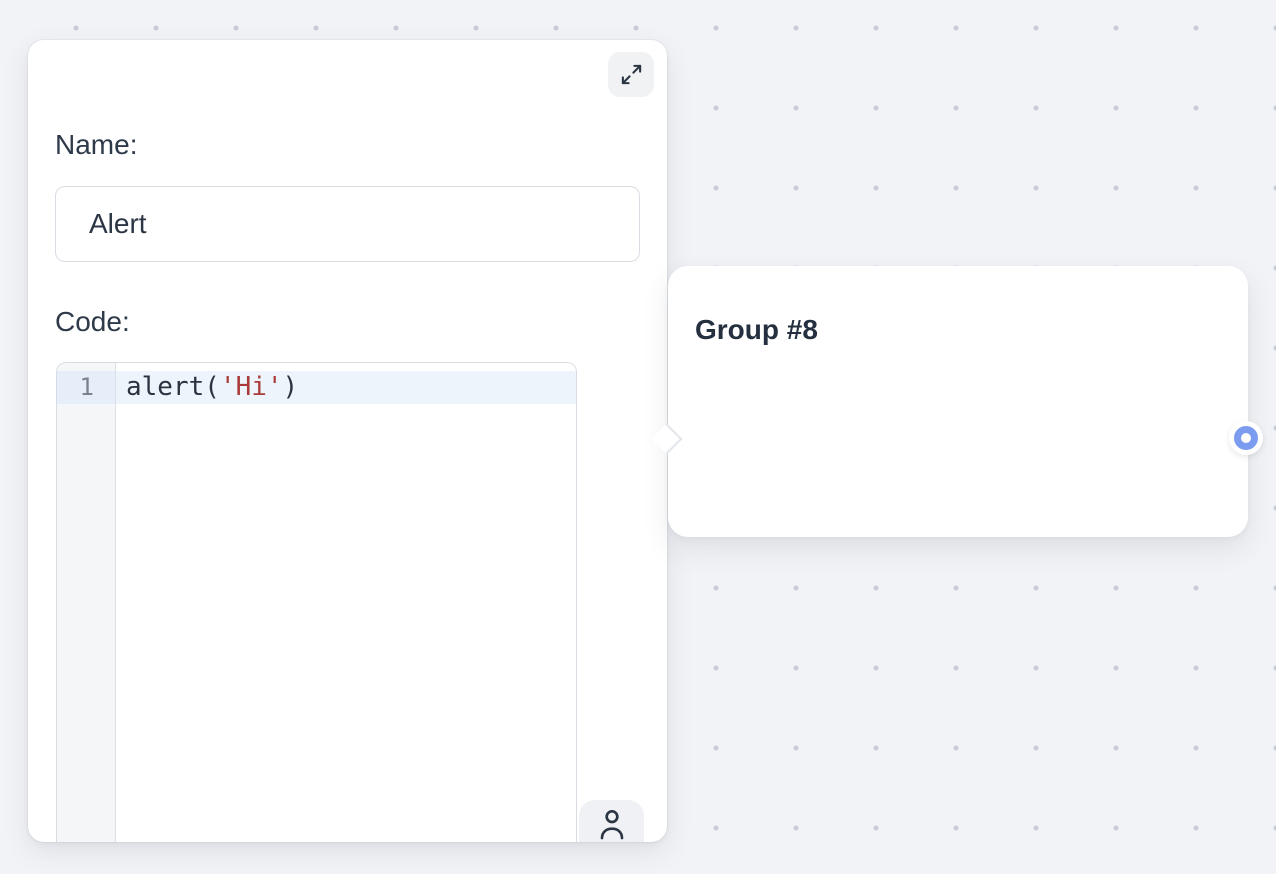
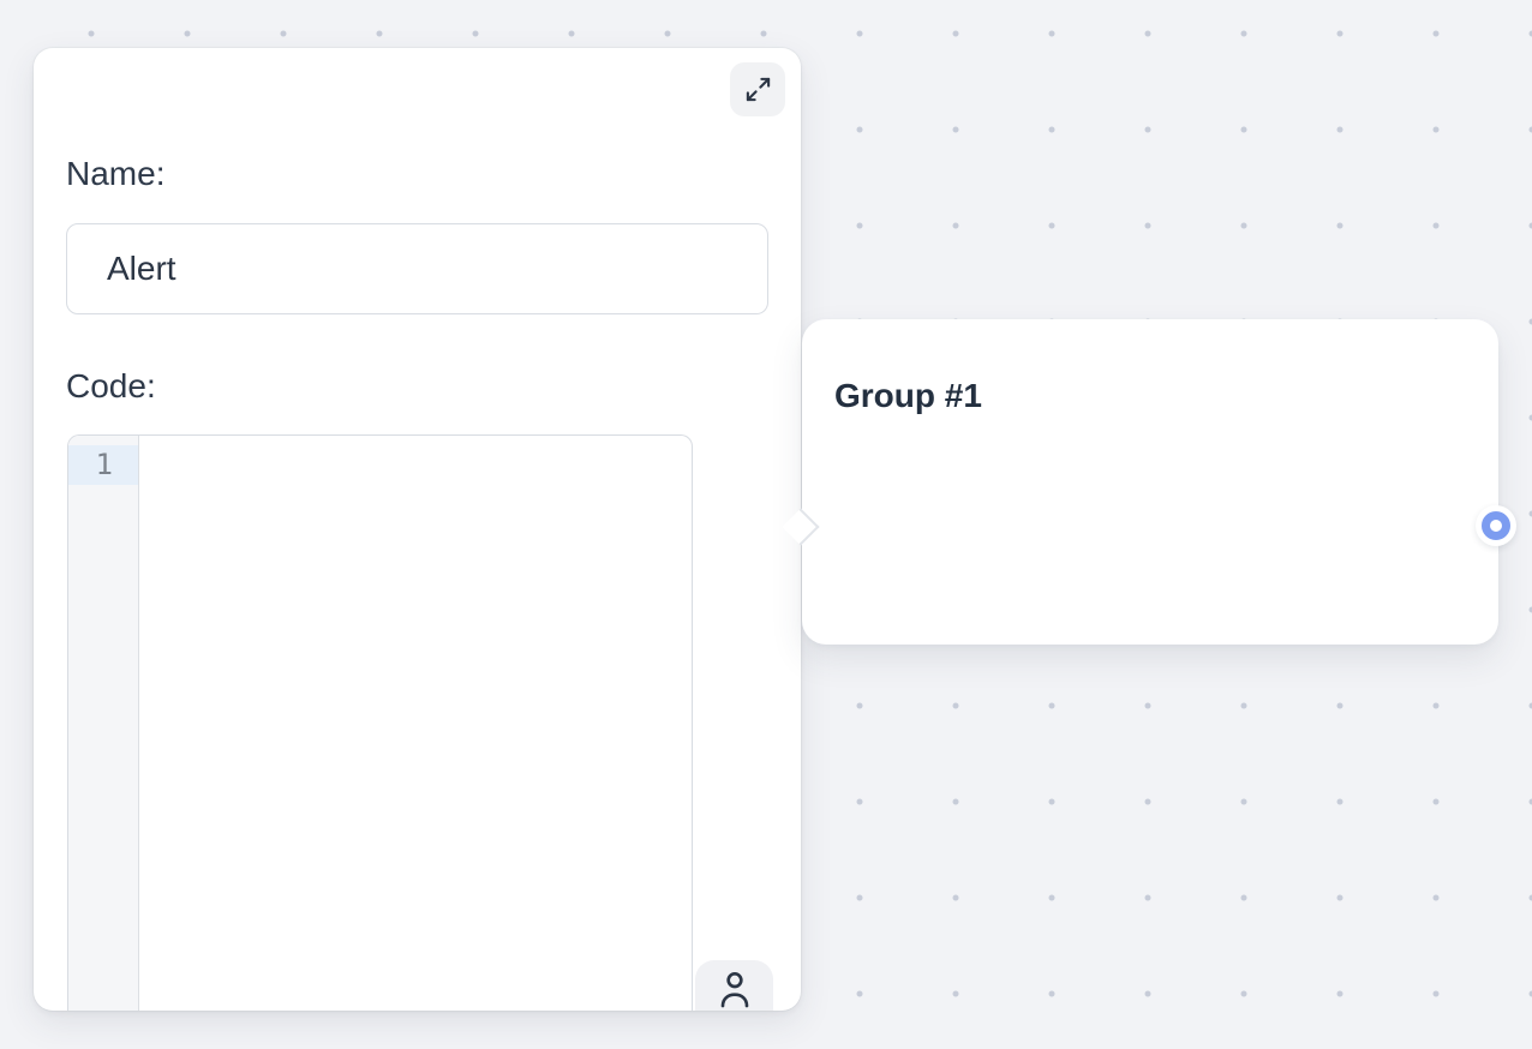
  Name:
  Alert
  Code:
  1
- alert('Hi')
- Group #8
+ Group #1
